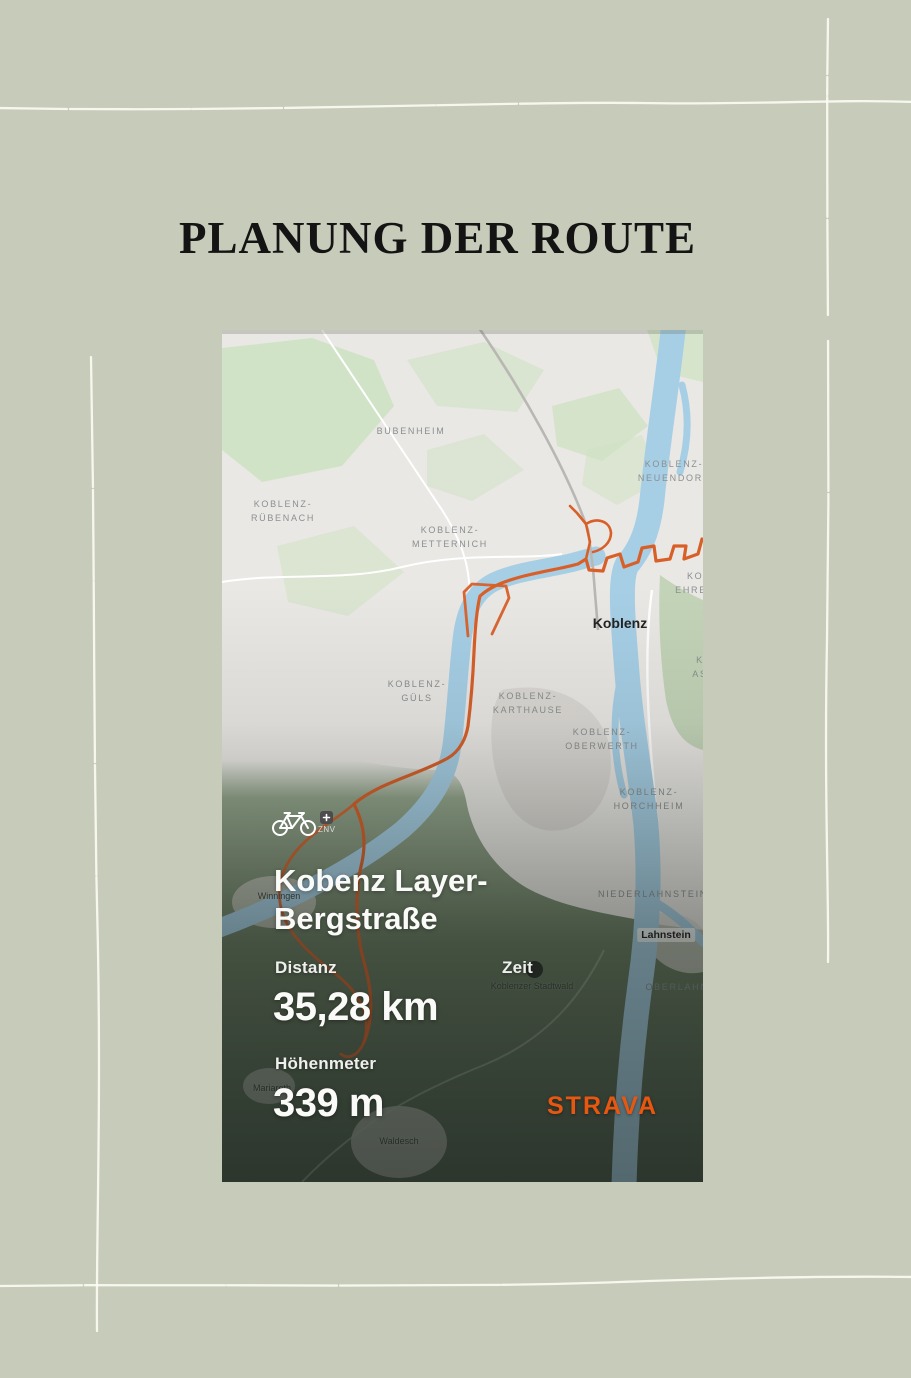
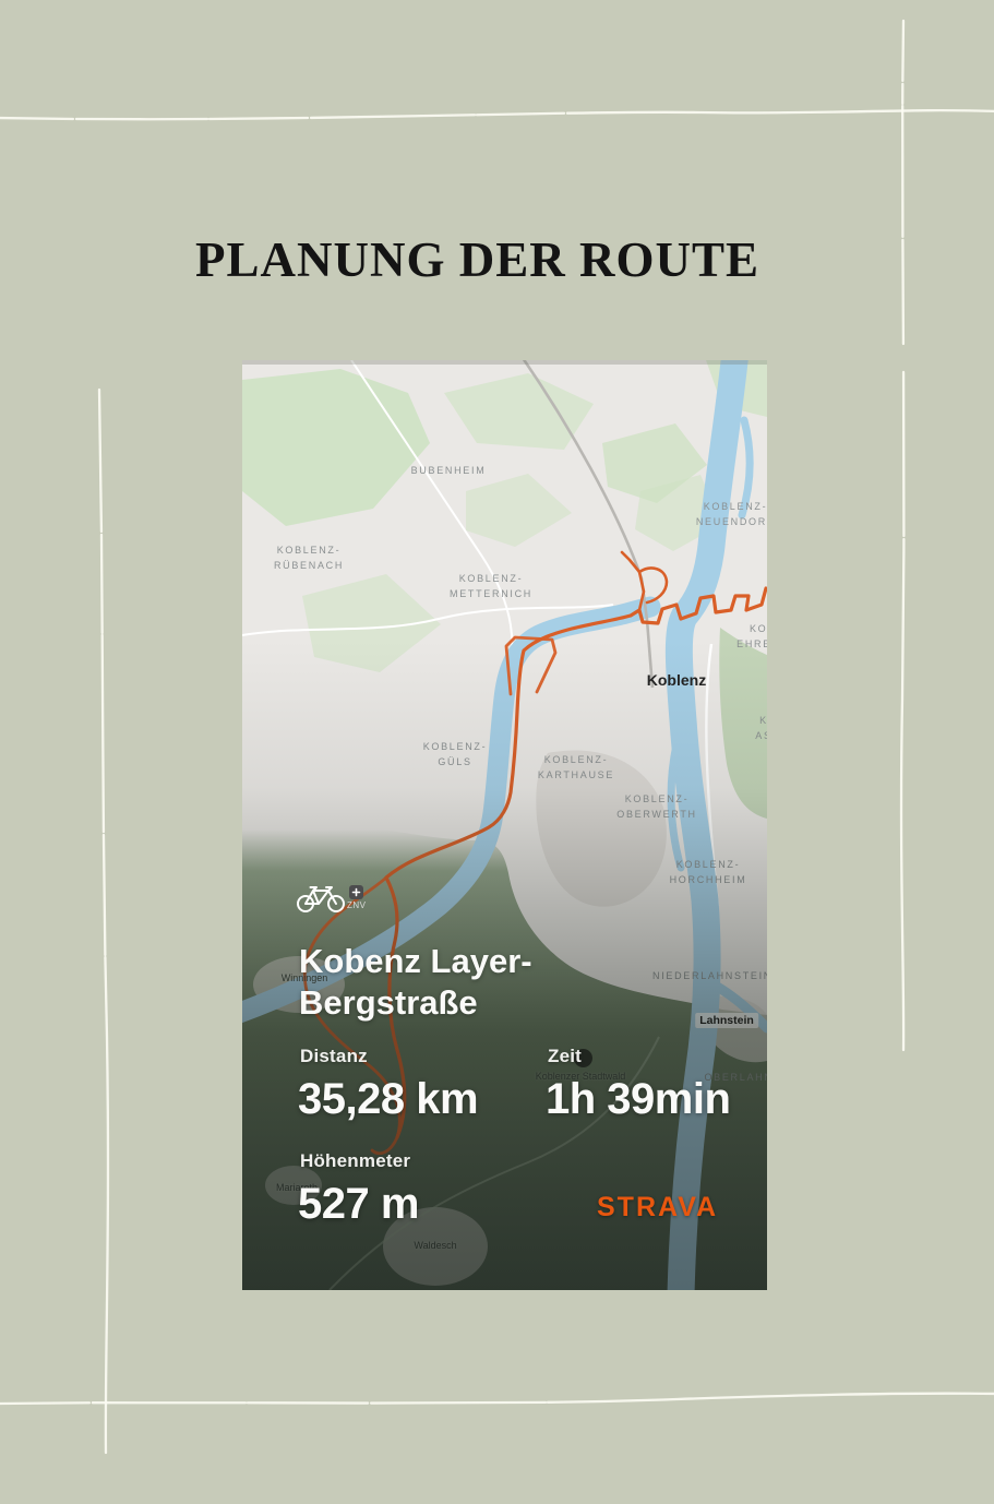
  PLANUNG DER ROUTE
  ZNV
  Kobenz Layer-
  Bergstraße
  Distanz
  35,28 km
  Zeit
+ 1h 39min
  Höhenmeter
- 339 m
+ 527 m
  STRAVA
